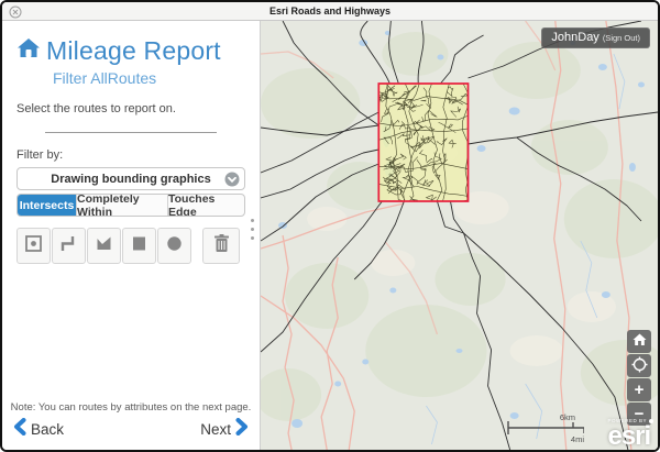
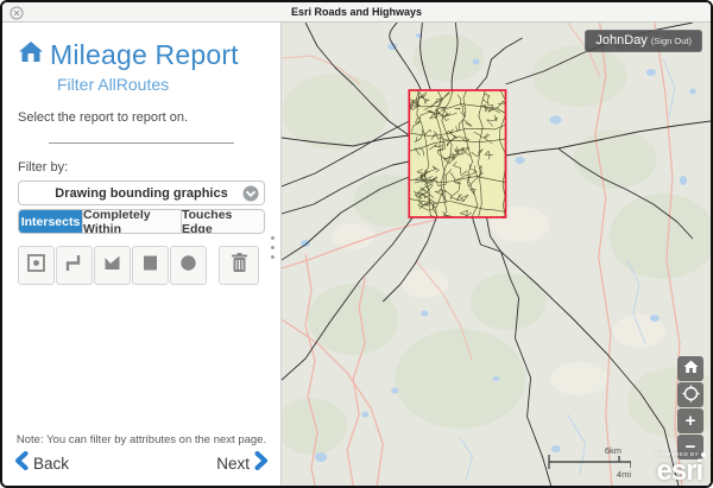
  Esri Roads and Highways
  Mileage Report
  Filter AllRoutes
- Select the routes to report on.
+ Select the report to report on.
  Filter by:
  Drawing bounding graphics
  Intersects
  Completely Within
  Touches Edge
- Note: You can routes by attributes on the next page.
+ Note: You can filter by attributes on the next page.
  Back
  Next
  JohnDay
  (Sign Out)
  +
  −
  6km
  4mi
  esri
